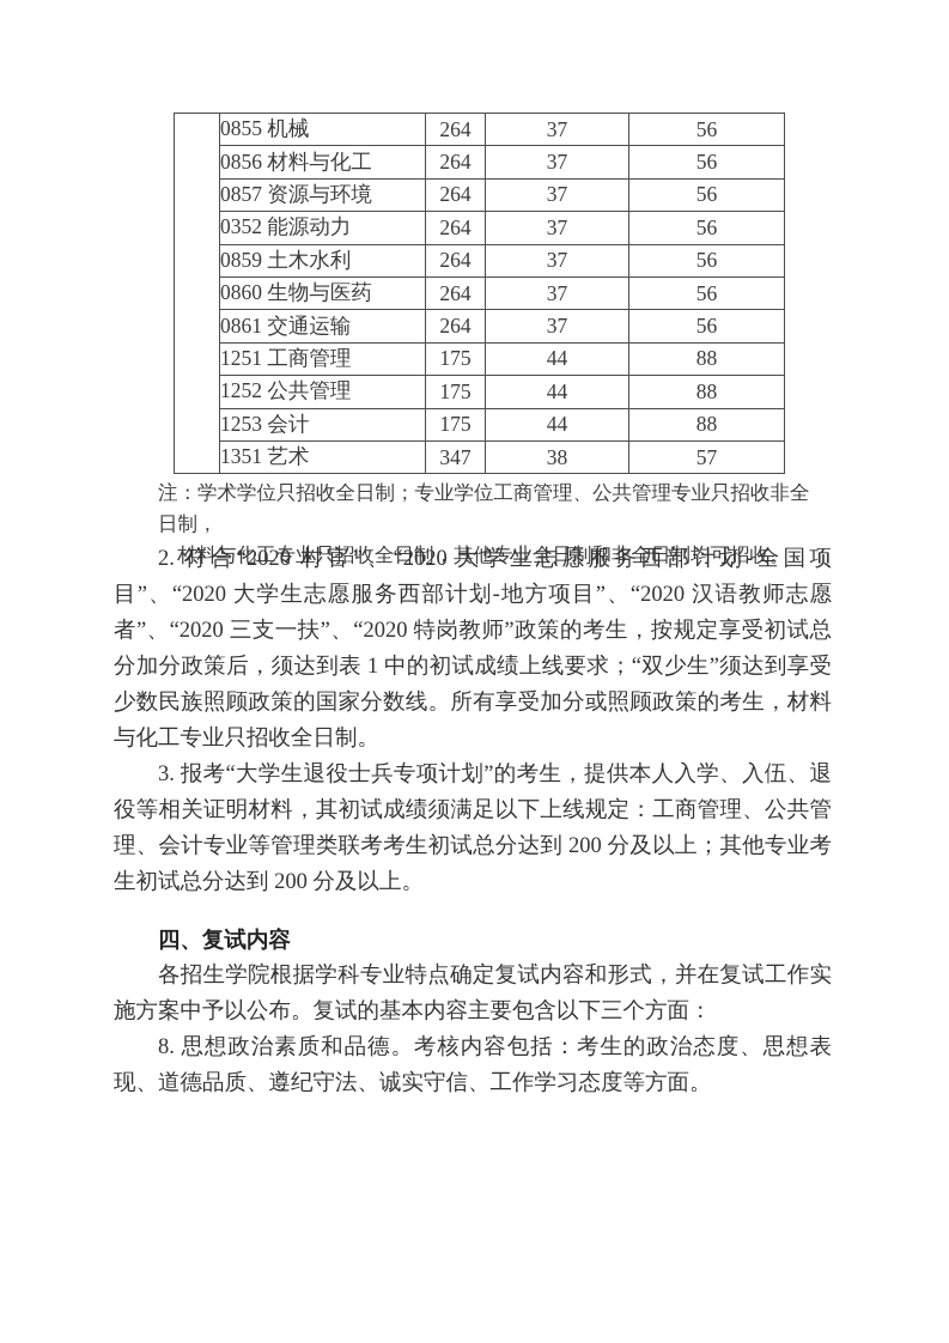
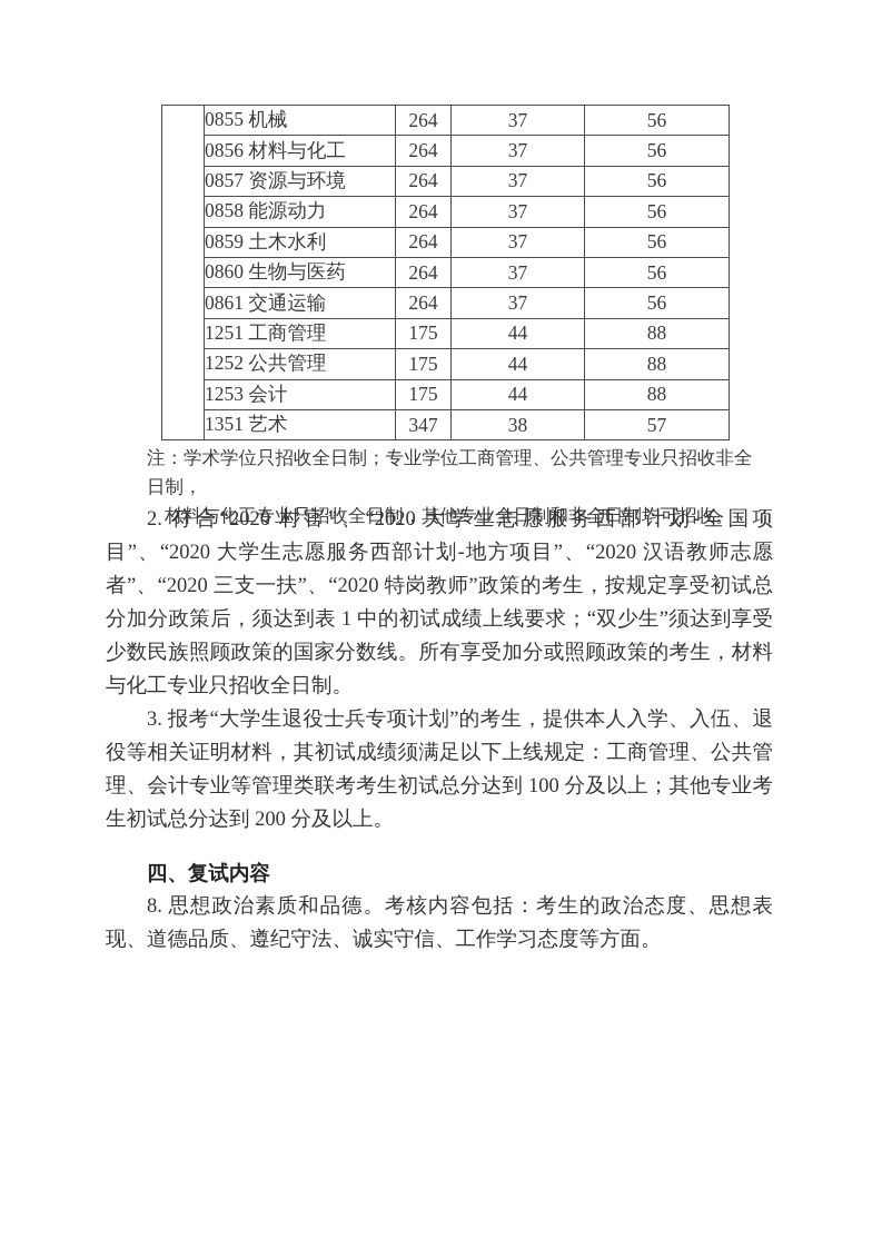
  	0855 机械	264	37	56
  0856 材料与化工	264	37	56
  0857 资源与环境	264	37	56
- 0352 能源动力	264	37	56
+ 0858 能源动力	264	37	56
  0859 土木水利	264	37	56
  0860 生物与医药	264	37	56
  0861 交通运输	264	37	56
  1251 工商管理	175	44	88
  1252 公共管理	175	44	88
  1253 会计	175	44	88
  1351 艺术	347	38	57
  注：学术学位只招收全日制；专业学位工商管理、公共管理专业只招收非全日制，
  材料与化工专业只招收全日制，其他专业全日制和非全日制均可招收。
  2. 符合“2020 村官”、“2020 大学生志愿服务西部计划-全国项目”、“2020 大学生志愿服务西部计划-地方项目”、“2020 汉语教师志愿者”、“2020 三支一扶”、“2020 特岗教师”政策的考生，按规定享受初试总分加分政策后，须达到表 1 中的初试成绩上线要求；“双少生”须达到享受少数民族照顾政策的国家分数线。所有享受加分或照顾政策的考生，材料与化工专业只招收全日制。
- 3. 报考“大学生退役士兵专项计划”的考生，提供本人入学、入伍、退役等相关证明材料，其初试成绩须满足以下上线规定：工商管理、公共管理、会计专业等管理类联考考生初试总分达到 200 分及以上；其他专业考生初试总分达到 200 分及以上。
+ 3. 报考“大学生退役士兵专项计划”的考生，提供本人入学、入伍、退役等相关证明材料，其初试成绩须满足以下上线规定：工商管理、公共管理、会计专业等管理类联考考生初试总分达到 100 分及以上；其他专业考生初试总分达到 200 分及以上。
  四、复试内容
- 各招生学院根据学科专业特点确定复试内容和形式，并在复试工作实施方案中予以公布。复试的基本内容主要包含以下三个方面：
  8. 思想政治素质和品德。考核内容包括：考生的政治态度、思想表现、道德品质、遵纪守法、诚实守信、工作学习态度等方面。
